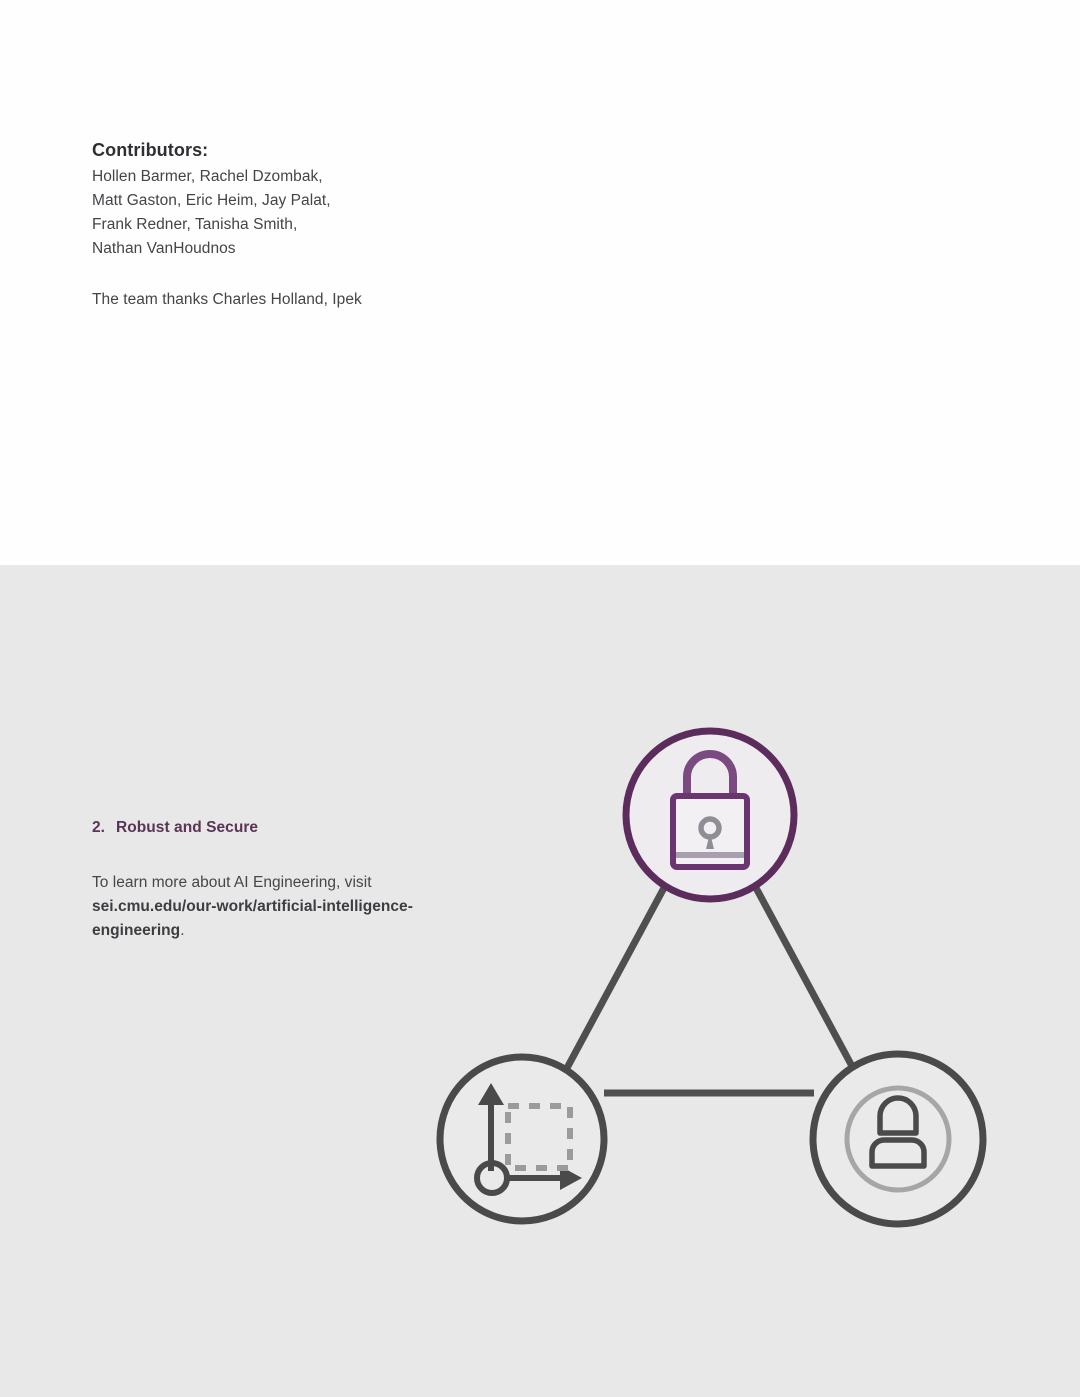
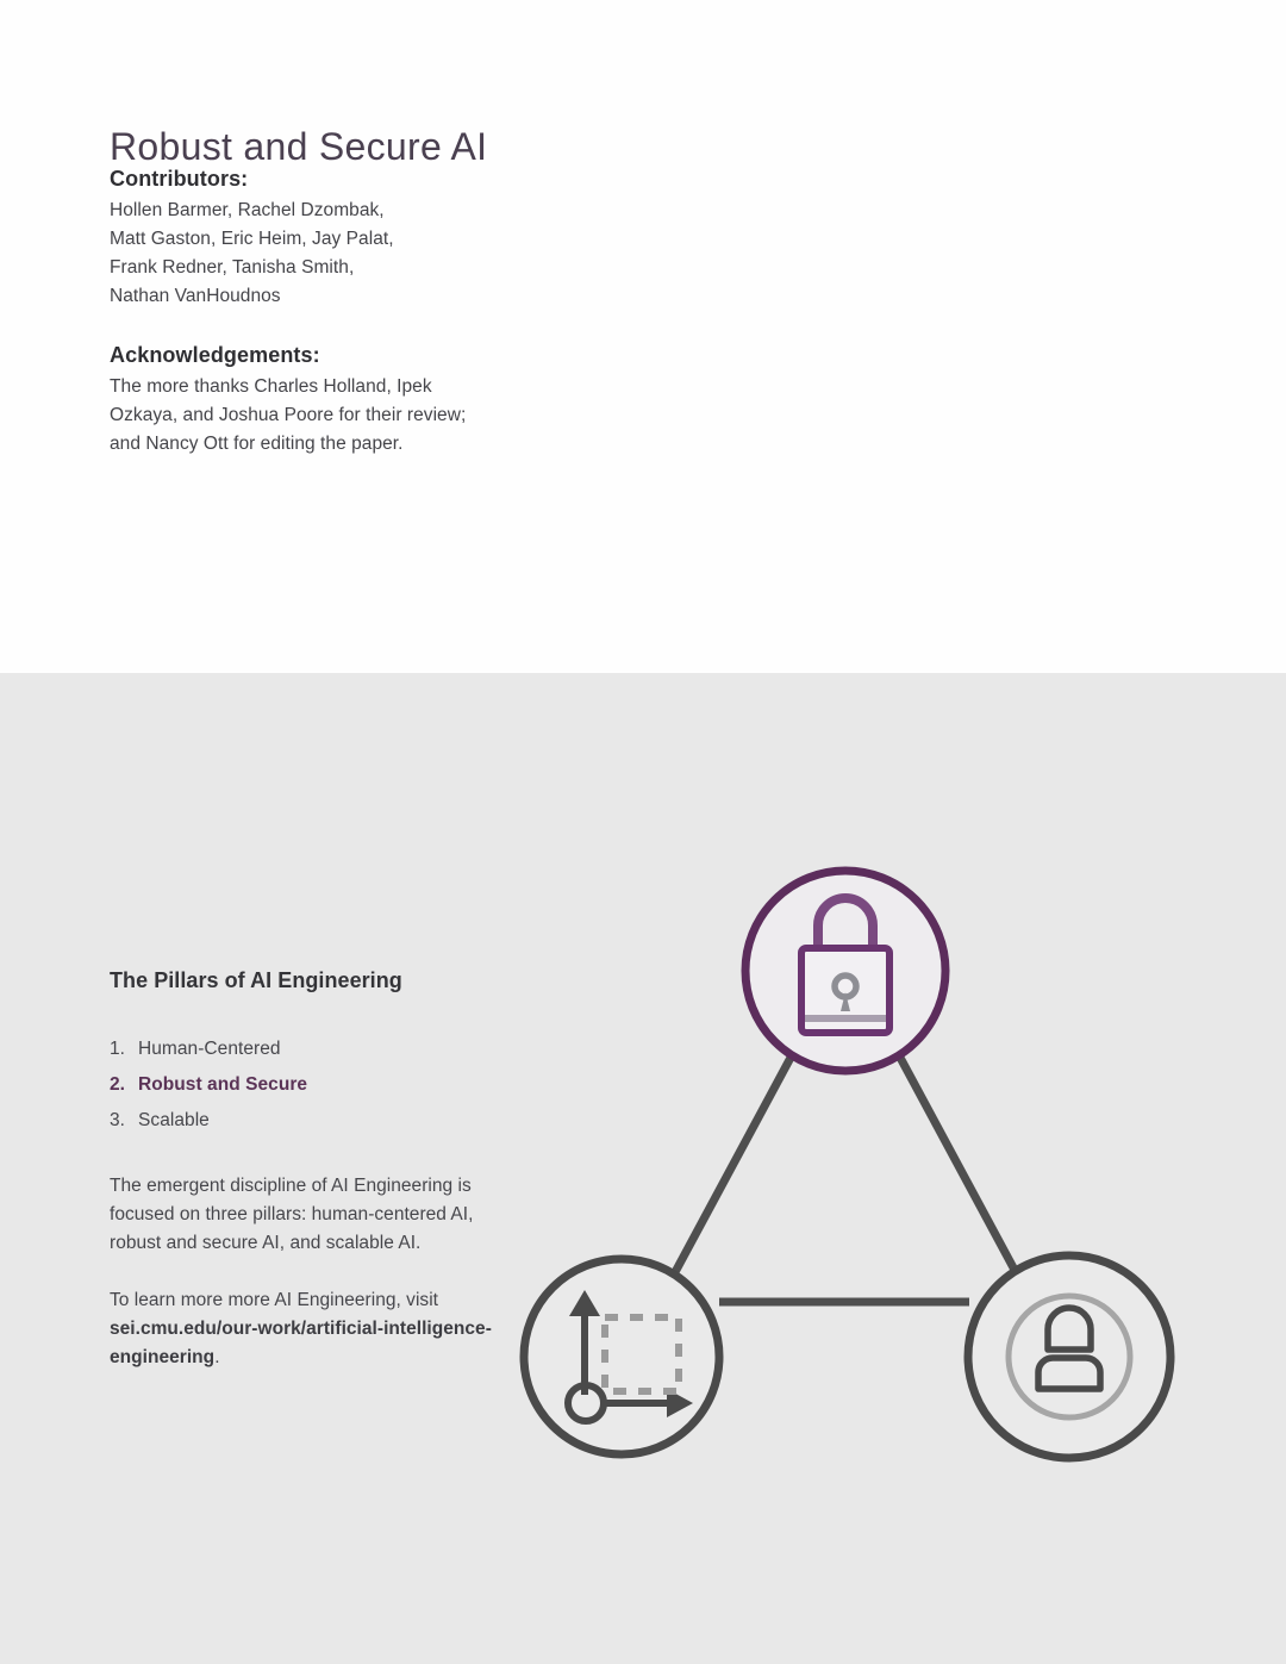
+ Robust and Secure AI
  Contributors:
  Hollen Barmer, Rachel Dzombak,
  Matt Gaston, Eric Heim, Jay Palat,
  Frank Redner, Tanisha Smith,
  Nathan VanHoudnos
+ Acknowledgements:
- The team thanks Charles Holland, Ipek
+ The more thanks Charles Holland, Ipek
+ Ozkaya, and Joshua Poore for their review;
+ and Nancy Ott for editing the paper.
+ The Pillars of AI Engineering
+ 1.
+ Human-Centered
  2.
  Robust and Secure
+ 3.
+ Scalable
+ The emergent discipline of AI Engineering is focused on three pillars: human-centered AI, robust and secure AI, and scalable AI.
- To learn more about AI Engineering, visit sei.cmu.edu/our-work/artificial-intelligence-engineering.
+ To learn more more AI Engineering, visit sei.cmu.edu/our-work/artificial-intelligence-engineering.
